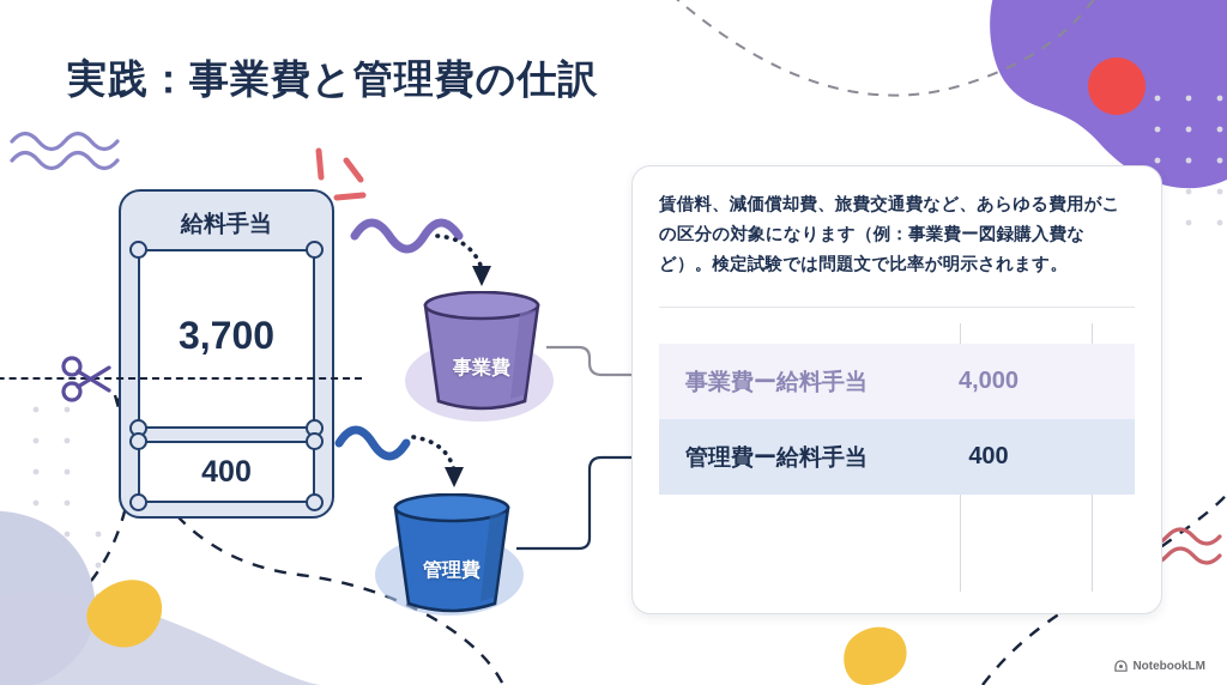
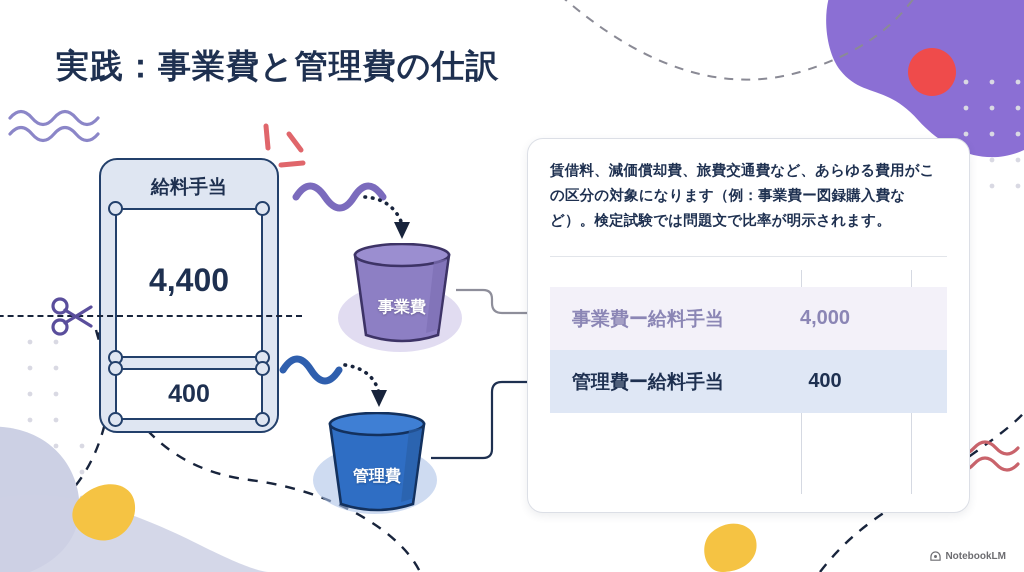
  実践：事業費と管理費の仕訳
  給料手当
- 3,700
+ 4,400
  400
  事業費
  管理費
  賃借料、減価償却費、旅費交通費など、あらゆる費用がこの区分の対象になります（例：事業費ー図録購入費など）。検定試験では問題文で比率が明示されます。
  事業費ー給料手当
  4,000
  管理費ー給料手当
  400
  NotebookLM
